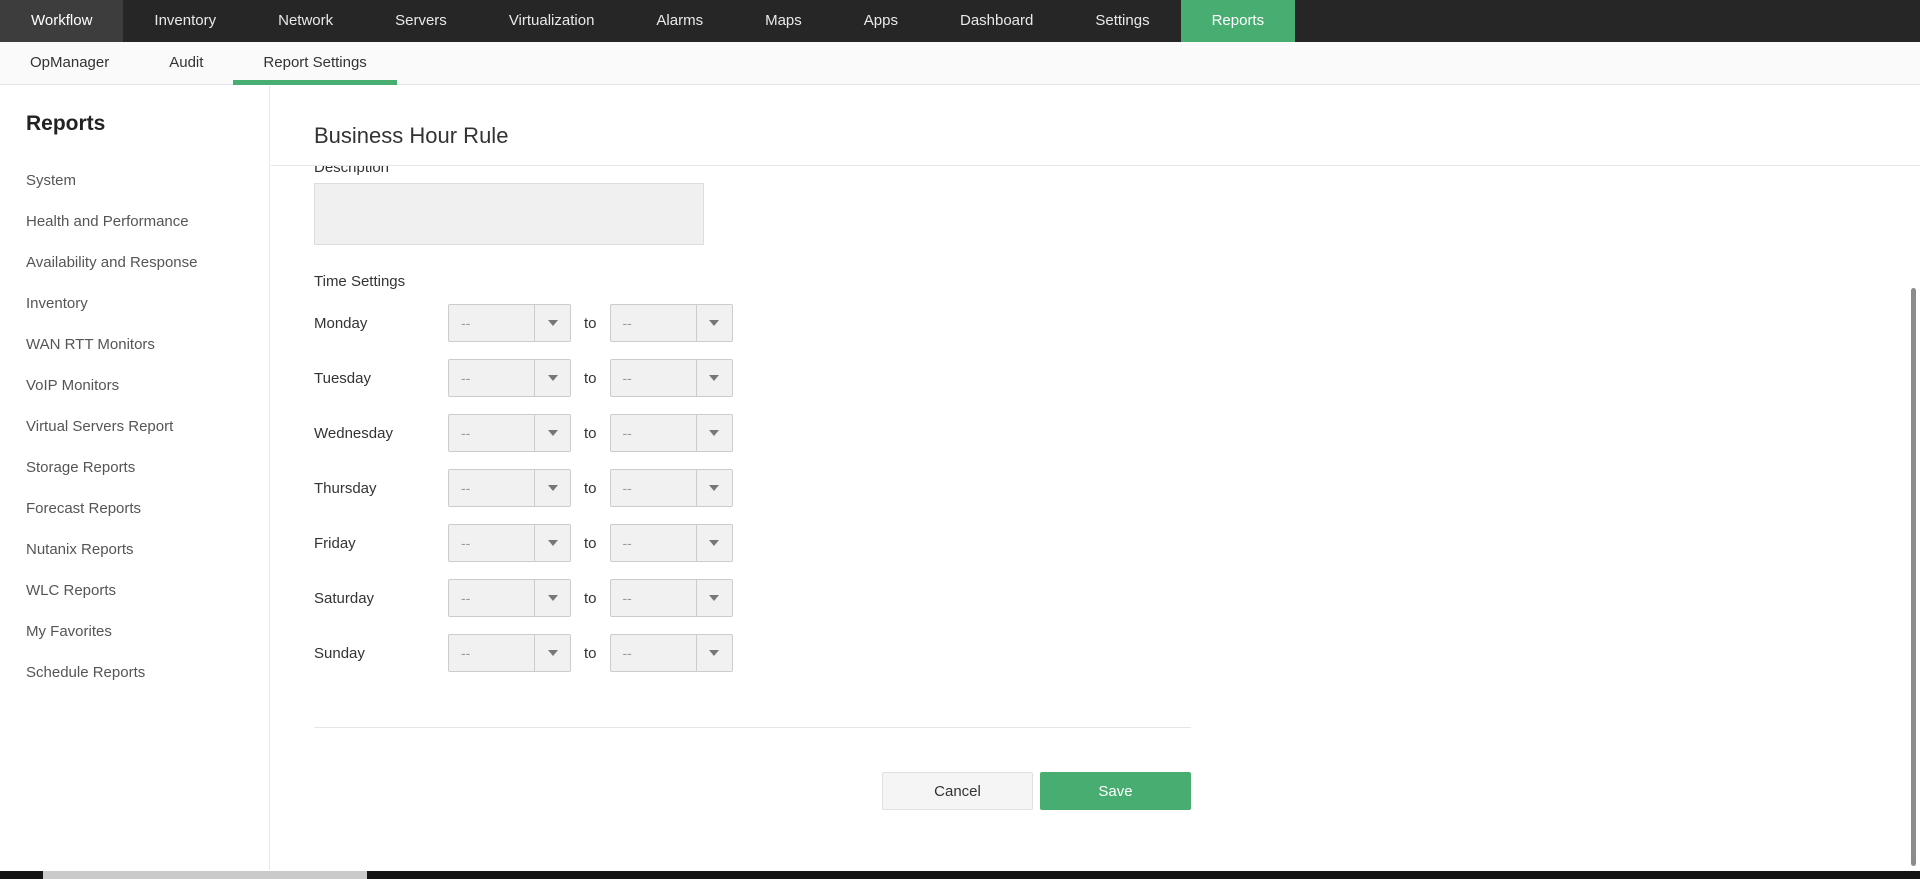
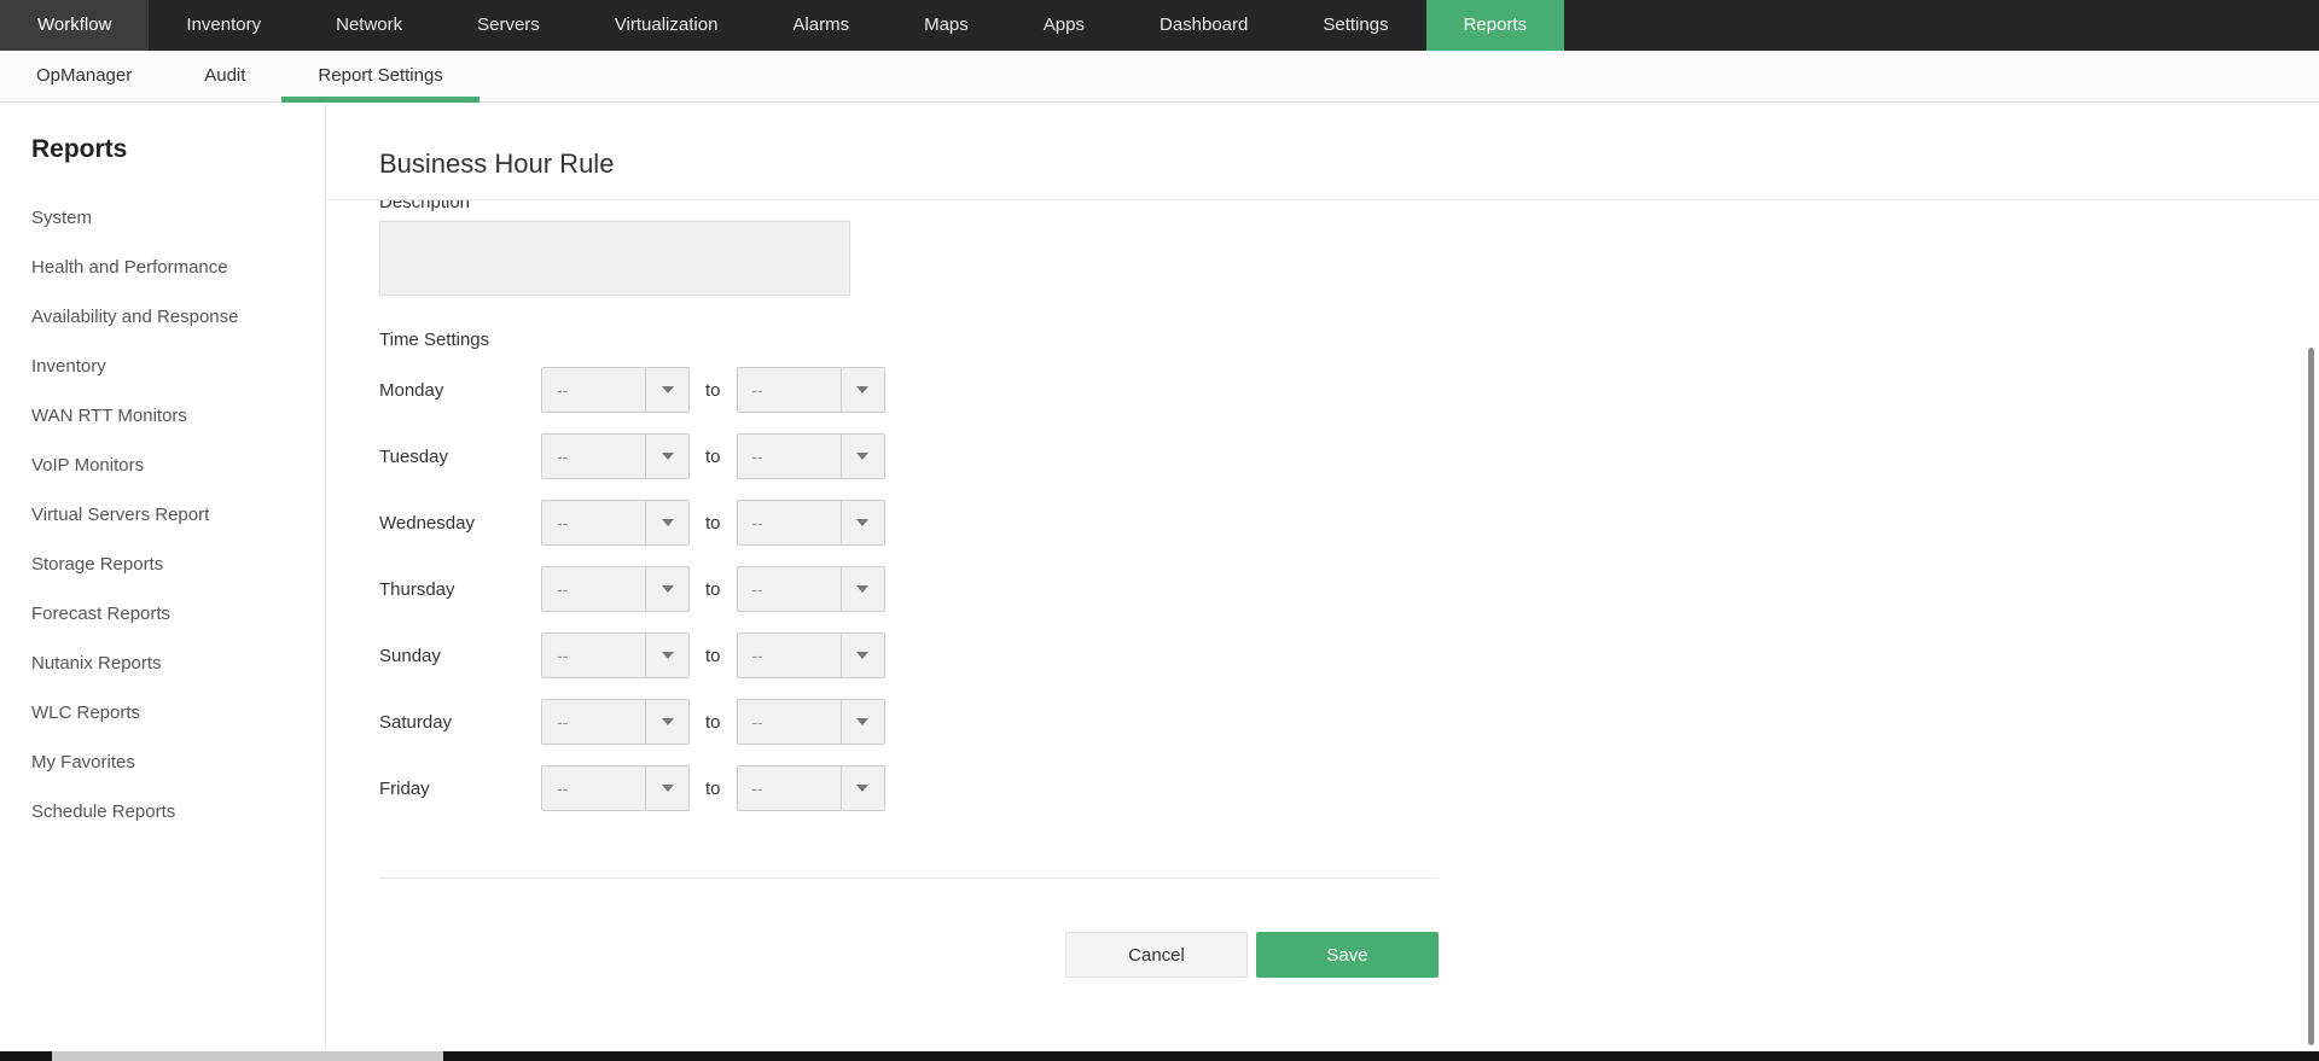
  Workflow
  Inventory
  Network
  Servers
  Virtualization
  Alarms
  Maps
  Apps
  Dashboard
  Settings
  Reports
  OpManager
  Audit
  Report Settings
  Reports
  System
  Health and Performance
  Availability and Response
  Inventory
  WAN RTT Monitors
  VoIP Monitors
  Virtual Servers Report
  Storage Reports
  Forecast Reports
  Nutanix Reports
  WLC Reports
  My Favorites
  Schedule Reports
  Business Hour Rule
  Description
  Time Settings
  Monday
  --
  to
  --
  Tuesday
  --
  to
  --
  Wednesday
  --
  to
  --
  Thursday
  --
  to
  --
- Friday
+ Sunday
  --
  to
  --
  Saturday
  --
  to
  --
- Sunday
+ Friday
  --
  to
  --
  Cancel
  Save
